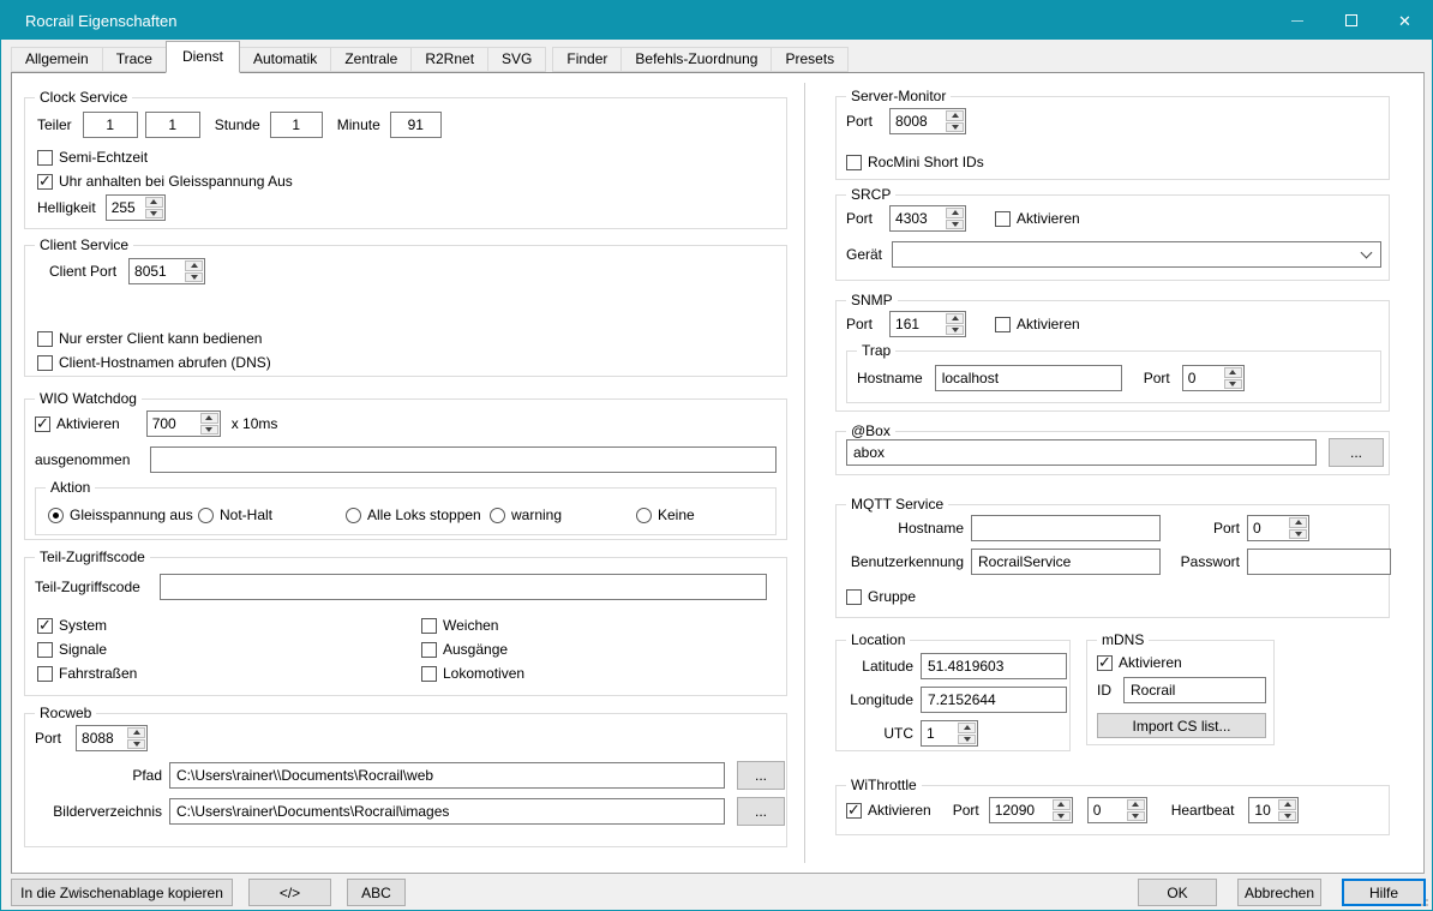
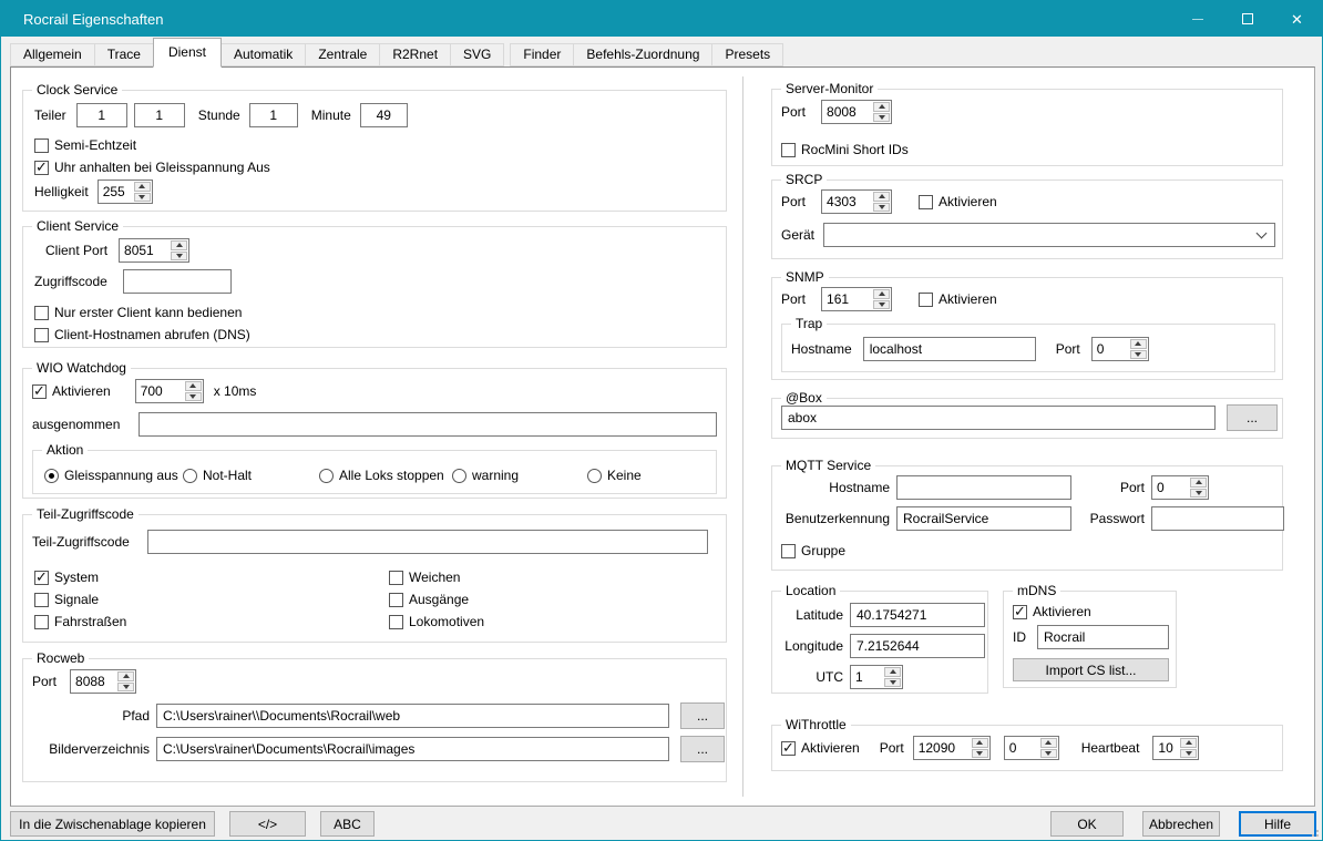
  Rocrail Eigenschaften
  ✕
  Allgemein
  Trace
  Dienst
  Automatik
  Zentrale
  R2Rnet
  SVG
  Finder
  Befehls-Zuordnung
  Presets
  Clock Service
  Teiler
  1
  1
  Stunde
  1
  Minute
- 91
+ 49
  Semi-Echtzeit
  Uhr anhalten bei Gleisspannung Aus
  Helligkeit
  255
  Client Service
  Client Port
  8051
+ Zugriffscode
  Nur erster Client kann bedienen
  Client-Hostnamen abrufen (DNS)
  WIO Watchdog
  Aktivieren
  700
  x 10ms
  ausgenommen
  Aktion
  Gleisspannung aus
  Not-Halt
  Alle Loks stoppen
  warning
  Keine
  Teil-Zugriffscode
  Teil-Zugriffscode
  System
  Signale
  Fahrstraßen
  Weichen
  Ausgänge
  Lokomotiven
  Rocweb
  Port
  8088
  Pfad
  C:\Users\rainer\\Documents\Rocrail\web
  ...
  Bilderverzeichnis
  C:\Users\rainer\Documents\Rocrail\images
  ...
  Server-Monitor
  Port
  8008
  RocMini Short IDs
  SRCP
  Port
  4303
  Aktivieren
  Gerät
  SNMP
  Port
  161
  Aktivieren
  Trap
  Hostname
  localhost
  Port
  0
  @Box
  abox
  ...
  MQTT Service
  Hostname
  Port
  0
  Benutzerkennung
  RocrailService
  Passwort
  Gruppe
  Location
  Latitude
- 51.4819603
+ 40.1754271
  Longitude
  7.2152644
  UTC
  1
  mDNS
  Aktivieren
  ID
  Rocrail
  Import CS list...
  WiThrottle
  Aktivieren
  Port
  12090
  0
  Heartbeat
  10
  In die Zwischenablage kopieren
  </>
  ABC
  OK
  Abbrechen
  Hilfe
